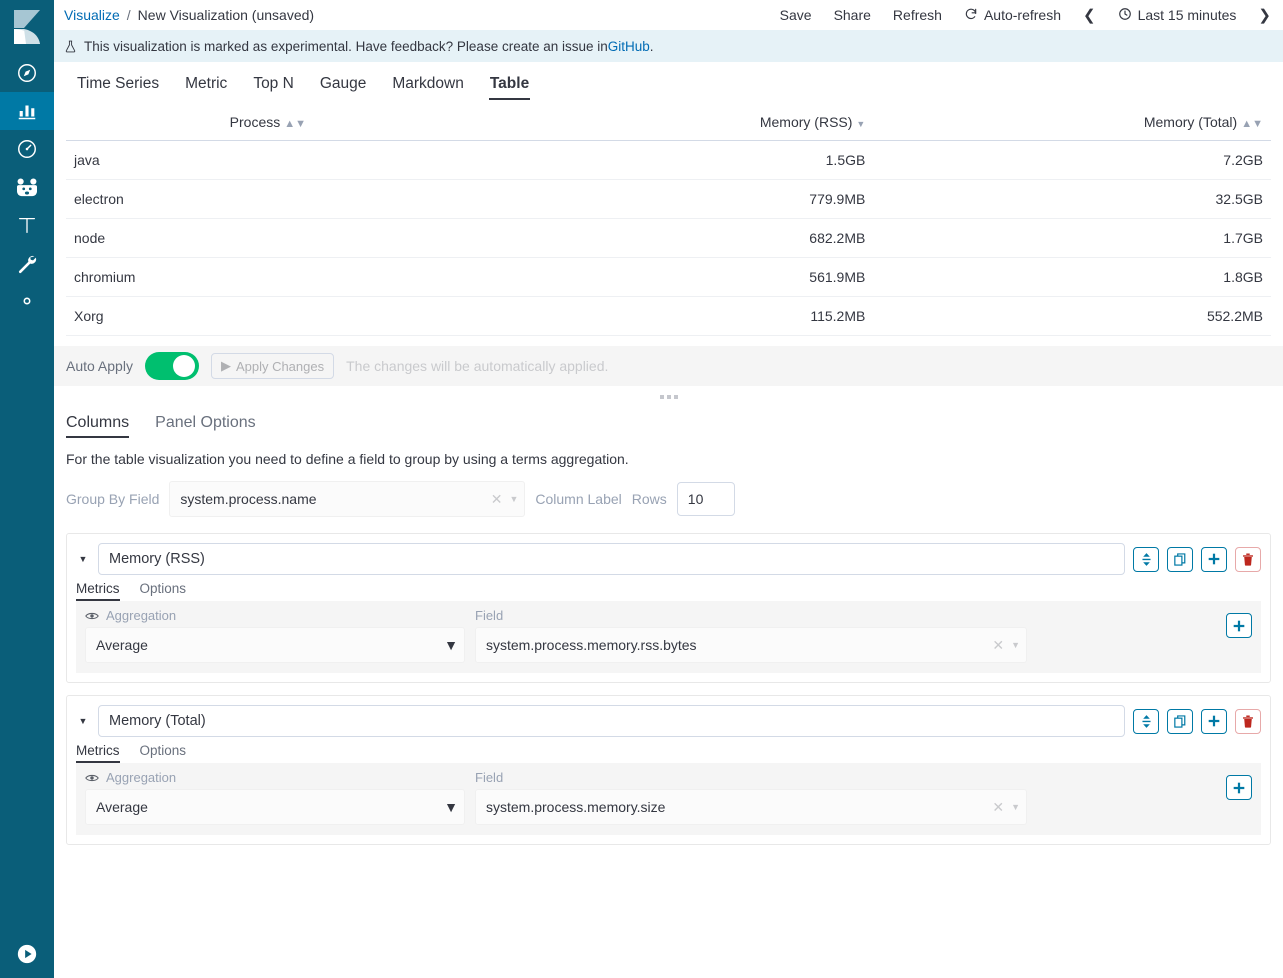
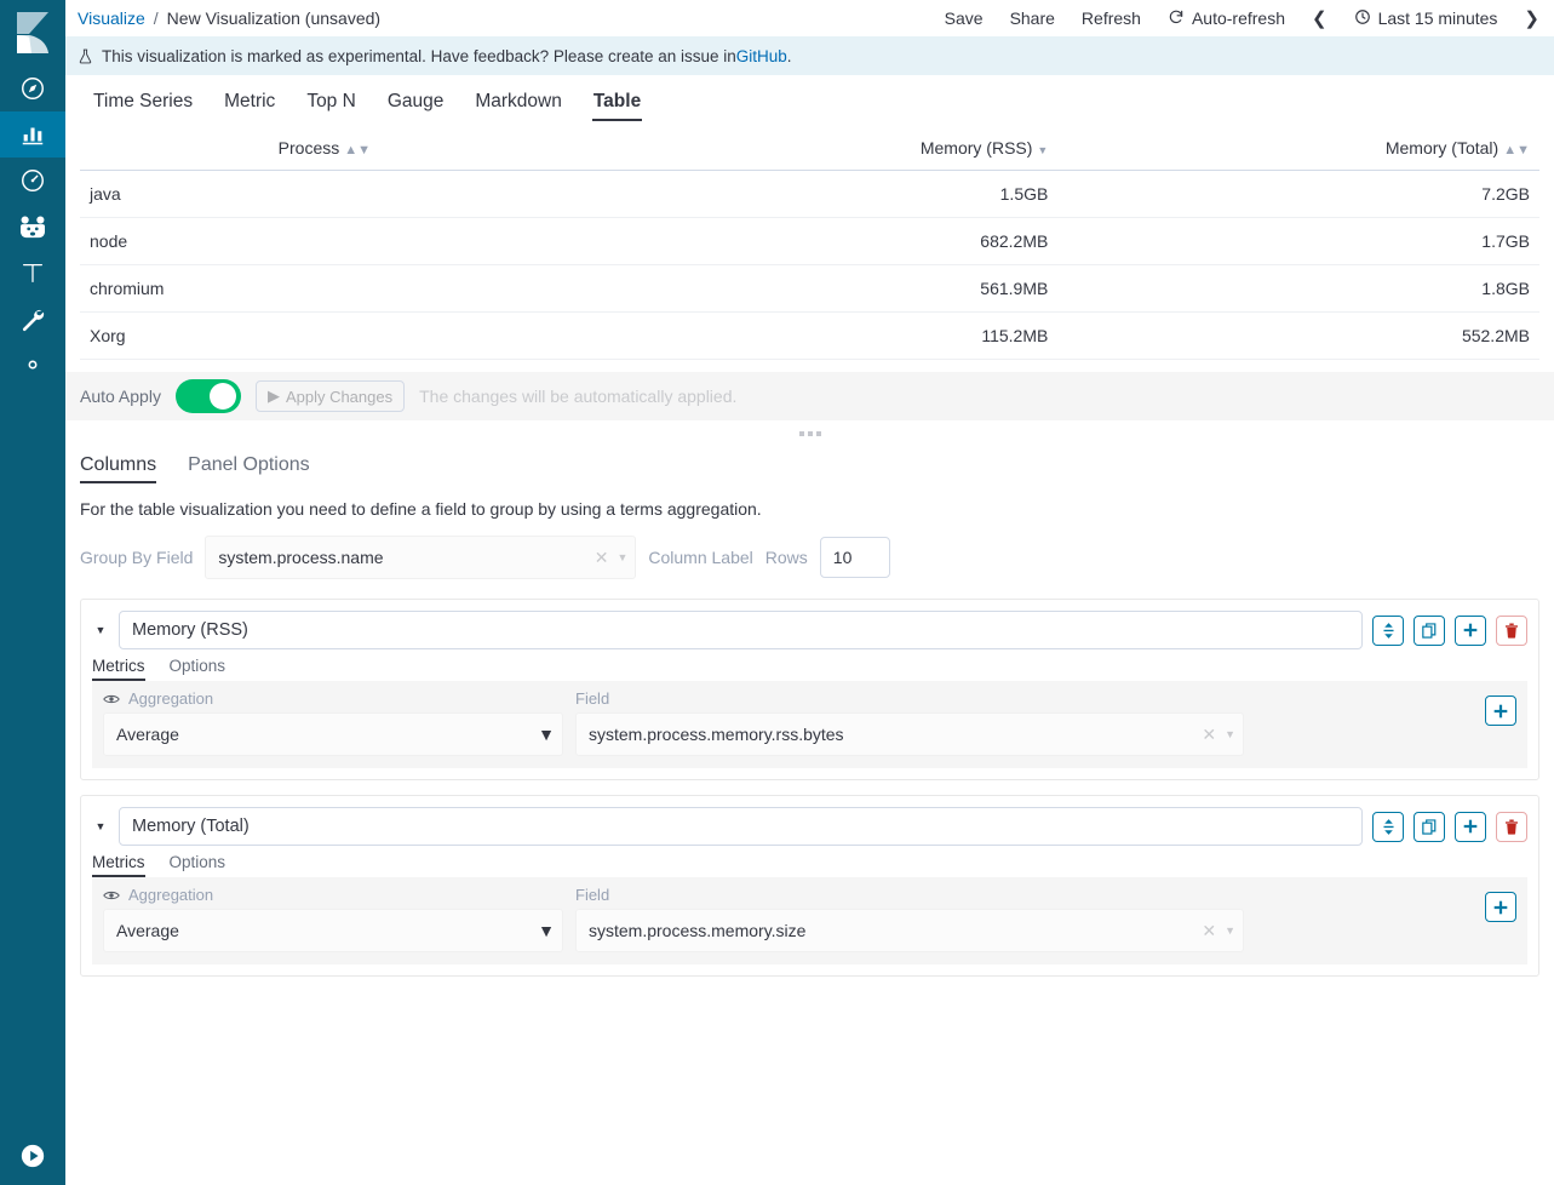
  Visualize
  /
  New Visualization (unsaved)
  Save
  Share
  Refresh
  Auto-refresh
  ❮
  Last 15 minutes
  ❯
  This visualization is marked as experimental. Have feedback? Please create an issue in
  GitHub
  .
  Time Series
  Metric
  Top N
  Gauge
  Markdown
  Table
  Process ▲▼	Memory (RSS) ▼	Memory (Total) ▲▼
  java	1.5GB	7.2GB
- electron	779.9MB	32.5GB
  node	682.2MB	1.7GB
  chromium	561.9MB	1.8GB
  Xorg	115.2MB	552.2MB
  Auto Apply
  ▶
  Apply Changes
  The changes will be automatically applied.
  Columns
  Panel Options
  For the table visualization you need to define a field to group by using a terms aggregation.
  Group By Field
  system.process.name
  ✕
  ▼
  Column Label
  Rows
  10
  ▼
  Memory (RSS)
  Metrics
  Options
  Aggregation
  Average
  ▼
  Field
  system.process.memory.rss.bytes
  ✕
  ▼
  ▼
  Memory (Total)
  Metrics
  Options
  Aggregation
  Average
  ▼
  Field
  system.process.memory.size
  ✕
  ▼
